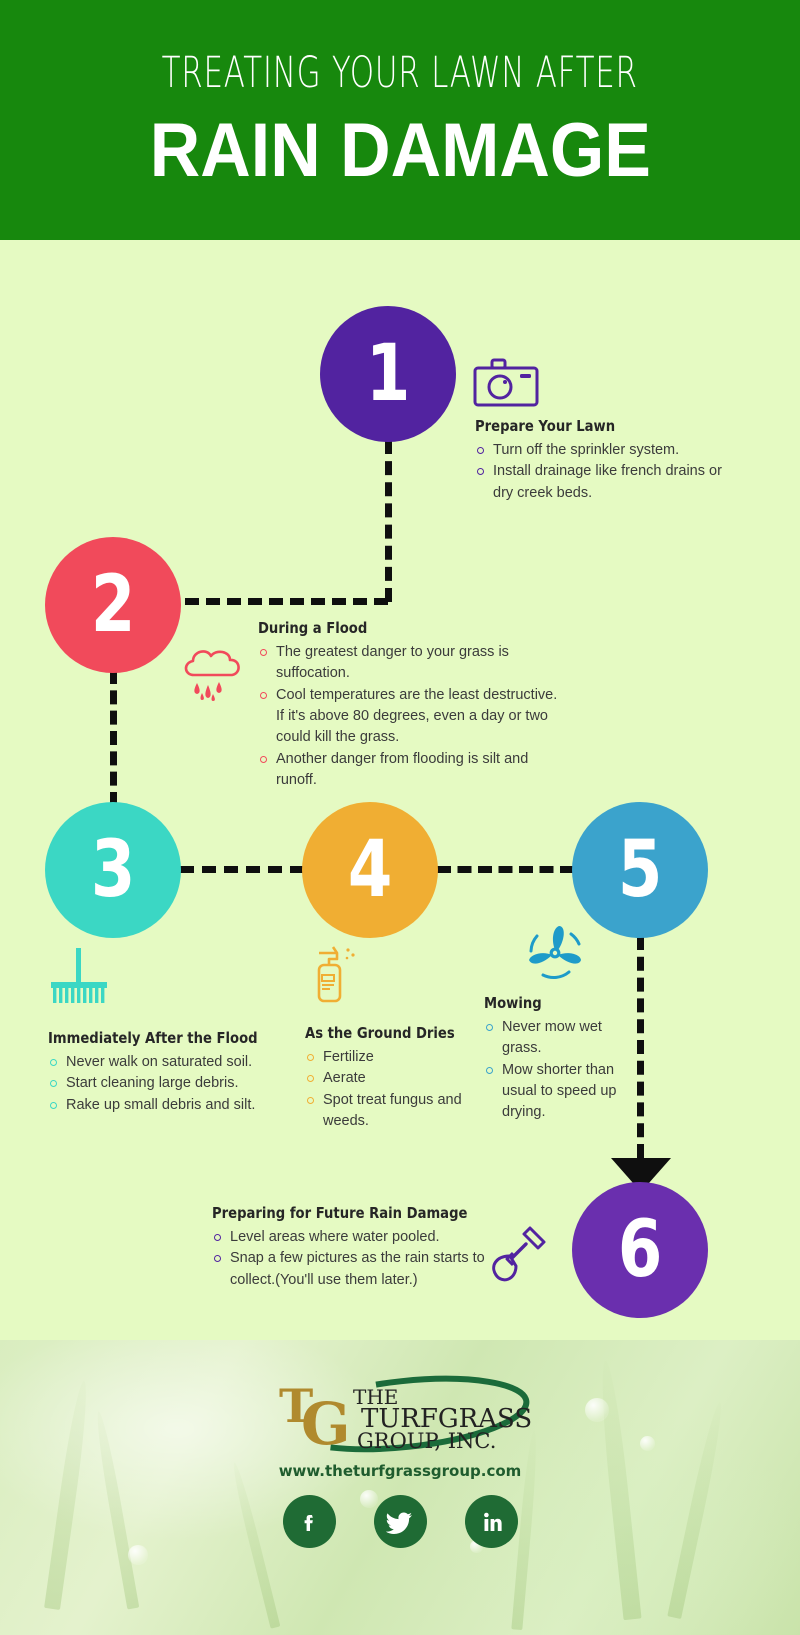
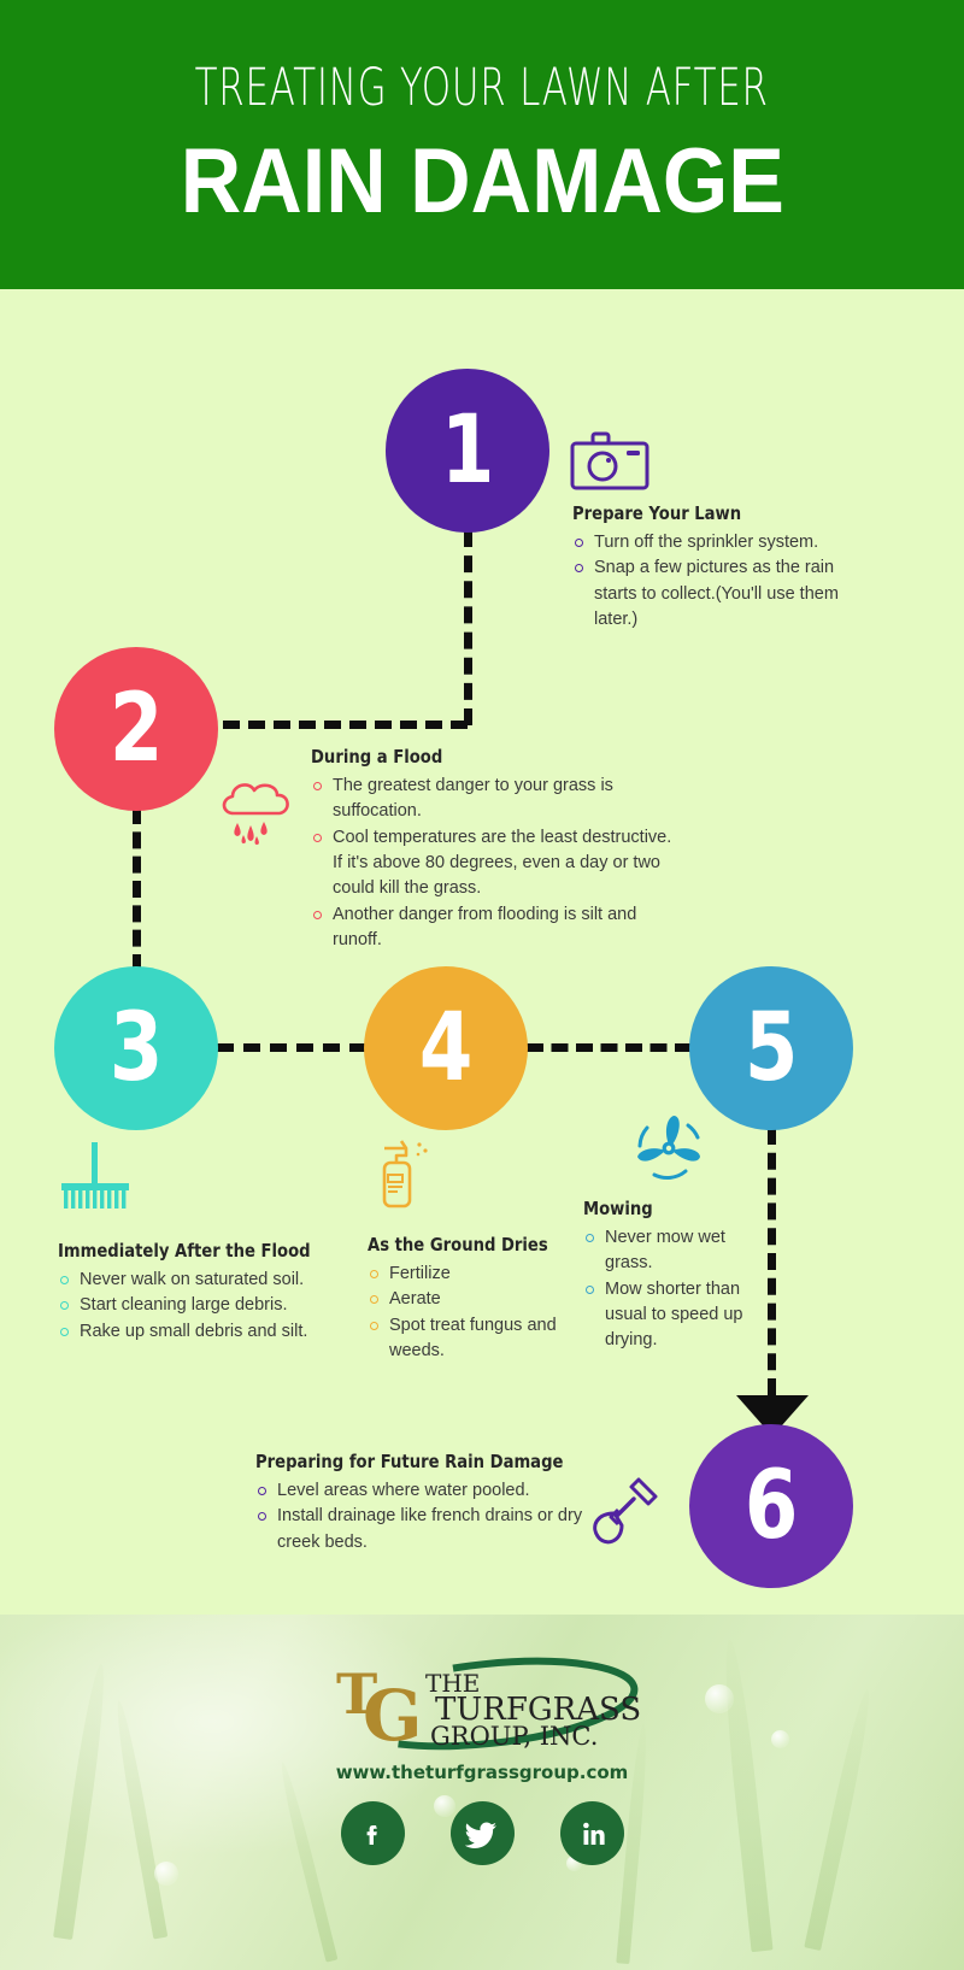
  TREATING YOUR LAWN AFTER
  RAIN DAMAGE
  1
  2
  3
  4
  5
  6
  Prepare Your Lawn
  Turn off the sprinkler system.
- Install drainage like french drains or dry creek beds.
+ Snap a few pictures as the rain starts to collect.(You'll use them later.)
  During a Flood
  The greatest danger to your grass is suffocation.
  Cool temperatures are the least destructive. If it's above 80 degrees, even a day or two could kill the grass.
  Another danger from flooding is silt and runoff.
  Immediately After the Flood
  Never walk on saturated soil.
  Start cleaning large debris.
  Rake up small debris and silt.
  As the Ground Dries
  Fertilize
  Aerate
  Spot treat fungus and weeds.
  Mowing
  Never mow wet grass.
  Mow shorter than usual to speed up drying.
  Preparing for Future Rain Damage
  Level areas where water pooled.
- Snap a few pictures as the rain starts to collect.(You'll use them later.)
+ Install drainage like french drains or dry creek beds.
  T
  G
  THE
  TURFGRASS
  GROUP, INC.
  www.theturfgrassgroup.com
